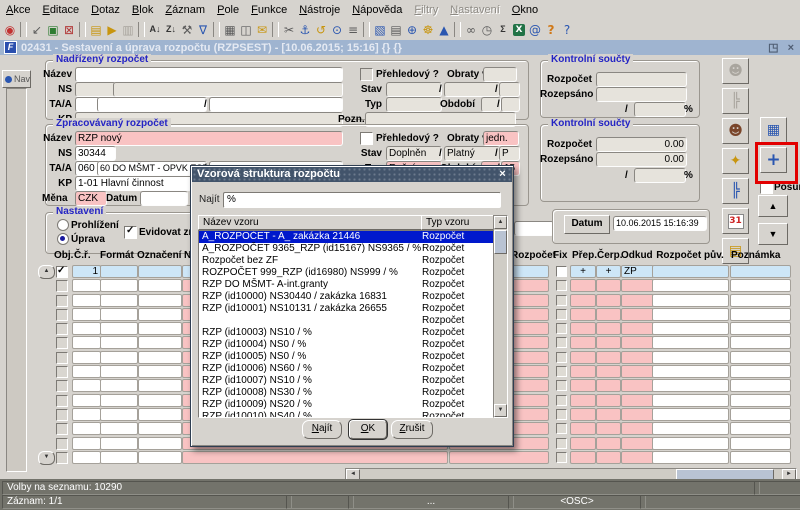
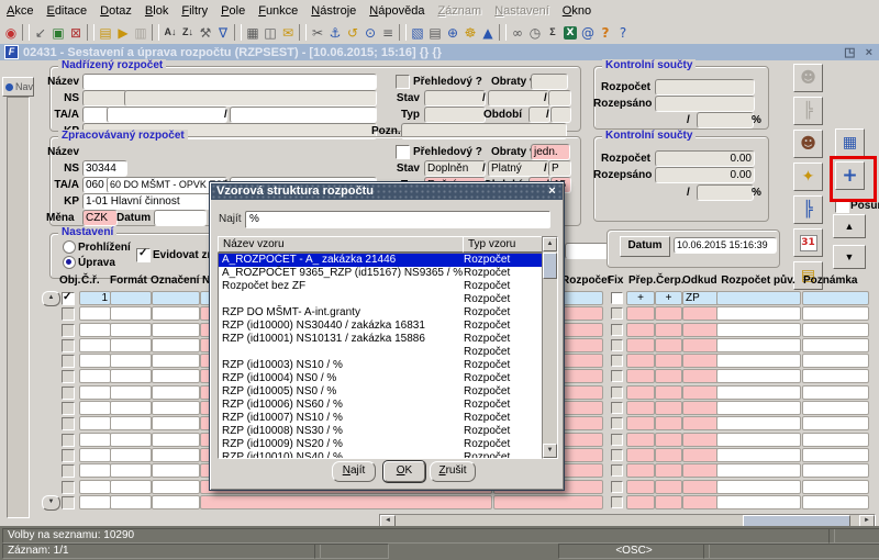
  Akce
  Editace
  Dotaz
  Blok
- Záznam
+ Filtry
  Pole
  Funkce
  Nástroje
  Nápověda
- Filtry
+ Záznam
  Nastavení
  Okno
  ◉
  ↙
  ▣
  ⊠
  ▤
  ▶
  ▥
  A↓
  Z↓
  ⚒
  ∇
  ▦
  ◫
  ✉
  ✂
  ⚓
  ↺
  ⊙
  ≡
  ▧
  ▤
  ⊕
  ☸
  ▲
  ∞
  ◷
  Σ
  X
  @
  ?
  ?
  F
  02431 - Sestavení a úprava rozpočtu (RZPSEST) - [10.06.2015; 15:16] {} {}
  ◳ ×
  Nav
  Nadřízený rozpočet
  Název
  NS
  TA/A
  /
  Přehledový ?
  Obraty
  Stav
  /
  /
  Typ
  Období
  /
  Pozn.
  Kontrolní součty
  Rozpočet
  Rozepsáno
  /
  %
  Zpracovávaný rozpočet
  Název
- RZP nový
  NS
  30344
  TA/A
  060
  60 DO MŠMT - OPVK
  KP
  1-01 Hlavní činnost
  Měna
  CZK
  Datum
  Přehledový ?
  Obraty
  jedn.
  Stav
  Doplněn
  /
  Platný
  /
  P
  Kontrolní součty
  Rozpočet
  0.00
  Rozepsáno
  0.00
  /
  %
  Nastavení
  Prohlížení
  Úprava
  Datum
  10.06.2015 15:16:39
  ☻
  ╠
  ☻
  ✦
  ╠
  31
  ▤
  ▦
  +
  Posu
  ▲
  ▼
  Obj.
  Č.ř.
  Formát
  Označení
  Rozpočet
  Fix
  Přep.
  Čerp.
  Odkud
  Rozpočet pův.
  Poznámka
  1
  +
  +
  ZP
  Vzorová struktura rozpočtu
  ×
  Najít
  %
  Název vzoru
  Typ vzoru
  A_ROZPOČET - A_ zakázka 21446
  Rozpočet
  A_ROZPOČET 9365_RZP (id15167) NS9365 / %
  Rozpočet
  Rozpočet bez ZF
  Rozpočet
- ROZPOČET 999_RZP (id16980) NS999 / %
  Rozpočet
  RZP DO MŠMT- A-int.granty
  Rozpočet
  RZP (id10000) NS30440 / zakázka 16831
  Rozpočet
- RZP (id10001) NS10131 / zakázka 26655
+ RZP (id10001) NS10131 / zakázka 15886
  Rozpočet
  Rozpočet
  RZP (id10003) NS10 / %
  Rozpočet
  RZP (id10004) NS0 / %
  Rozpočet
  RZP (id10005) NS0 / %
  Rozpočet
  RZP (id10006) NS60 / %
  Rozpočet
  RZP (id10007) NS10 / %
  Rozpočet
  RZP (id10008) NS30 / %
  Rozpočet
  RZP (id10009) NS20 / %
  Rozpočet
  RZP (id10010) NS40 / %
  Rozpočet
  Najít
  OK
  Zrušit
  Volby na seznamu: 10290
  Záznam: 1/1
- ...
  <OSC>
